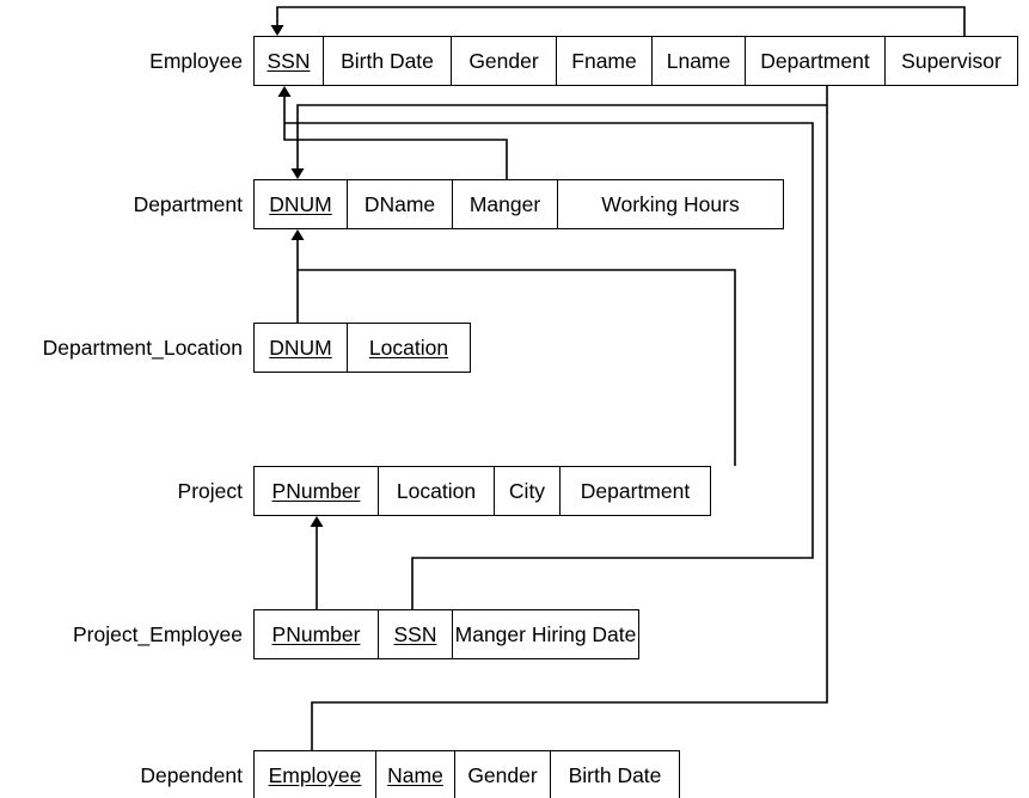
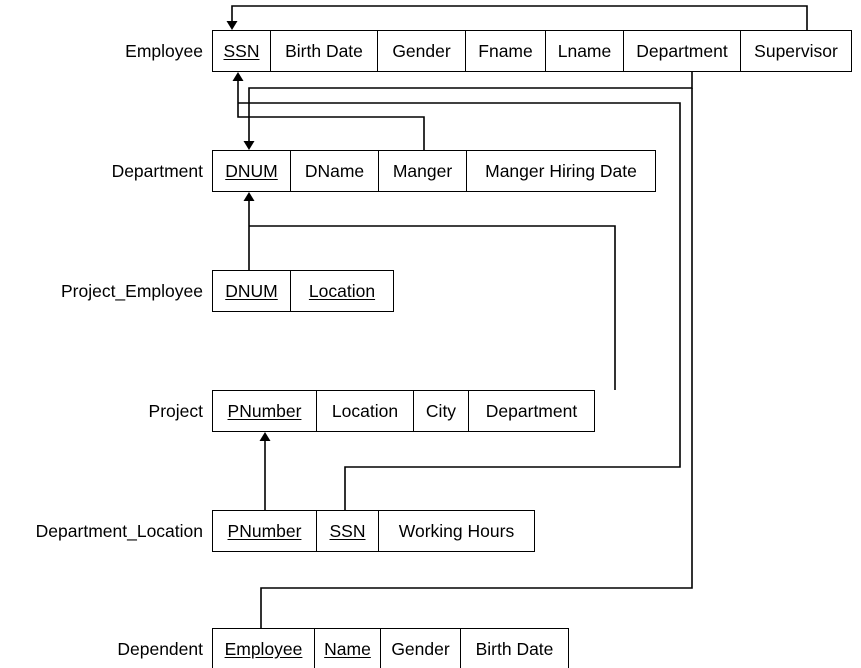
  Employee
  SSN
  Birth Date
  Gender
  Fname
  Lname
  Department
  Supervisor
  Department
  DNUM
  DName
  Manger
- Working Hours
+ Manger Hiring Date
- Department_Location
+ Project_Employee
  DNUM
  Location
  Project
  PNumber
  Location
  City
  Department
- Project_Employee
+ Department_Location
  PNumber
  SSN
- Manger Hiring Date
+ Working Hours
  Dependent
  Employee
  Name
  Gender
  Birth Date
